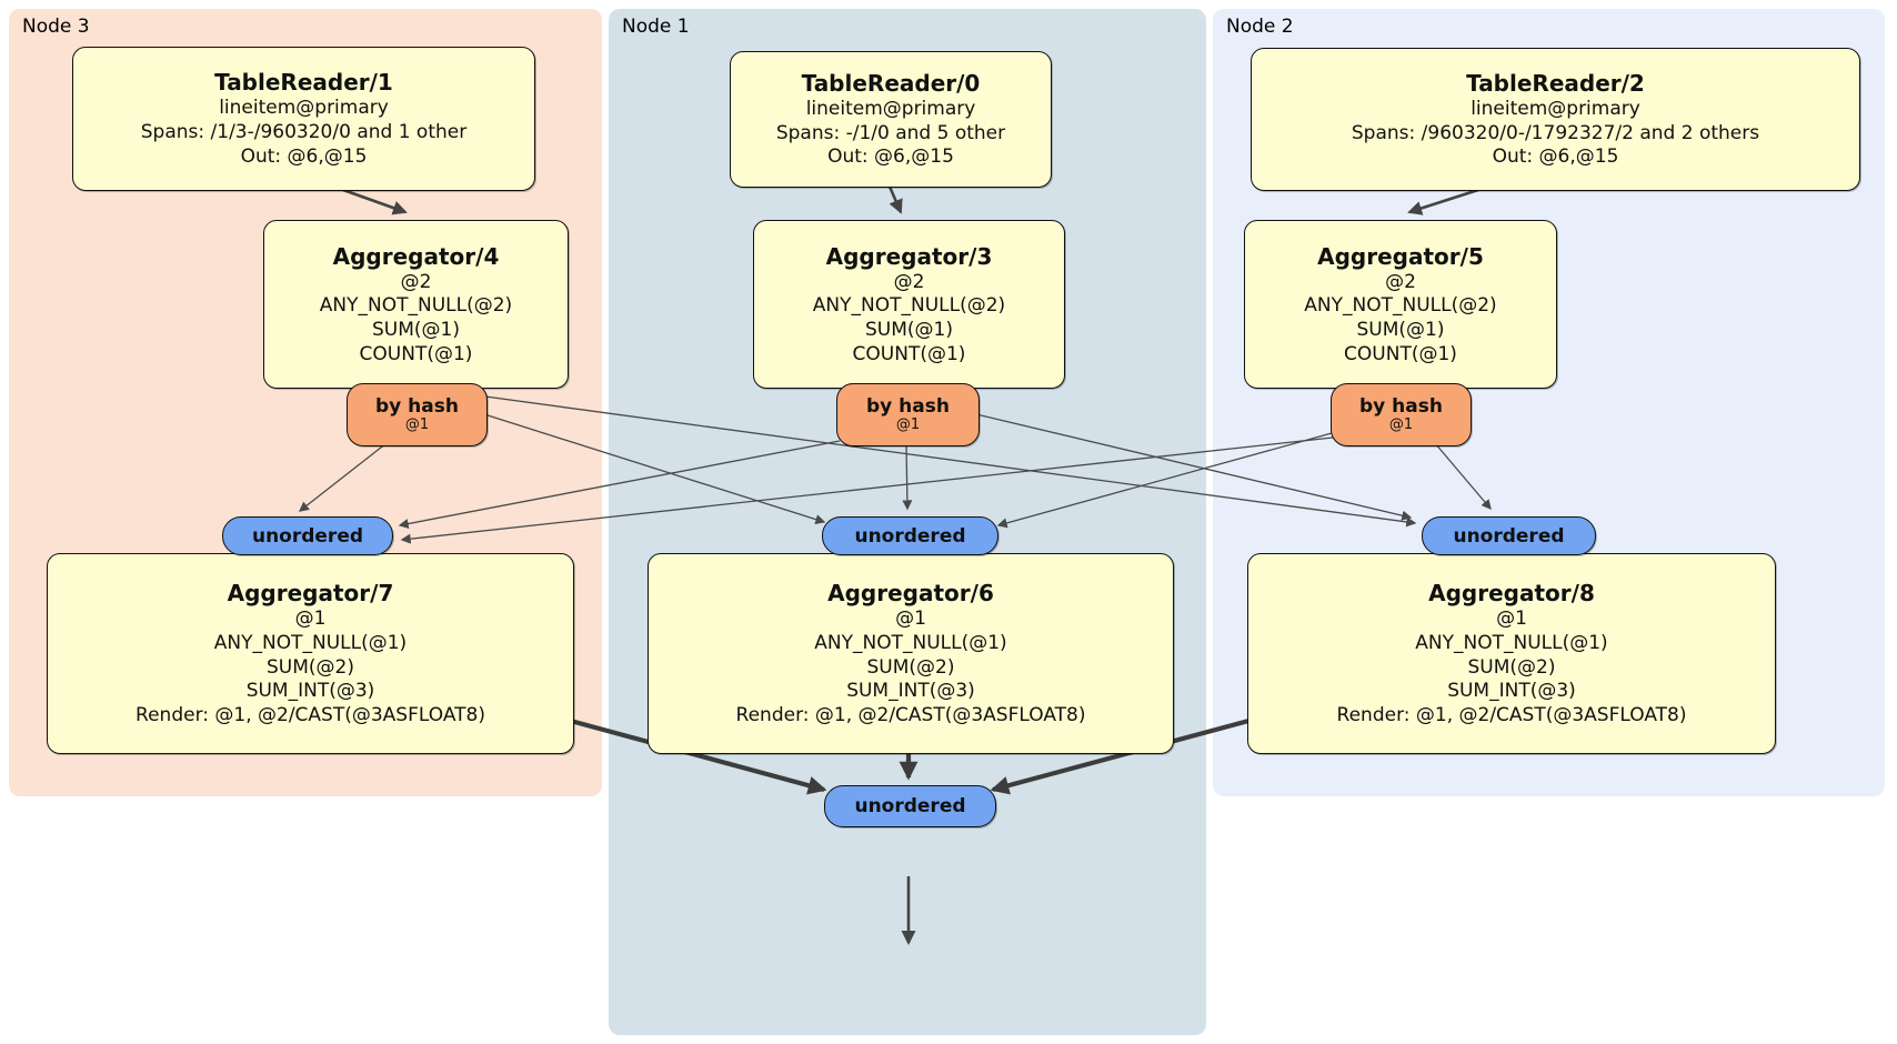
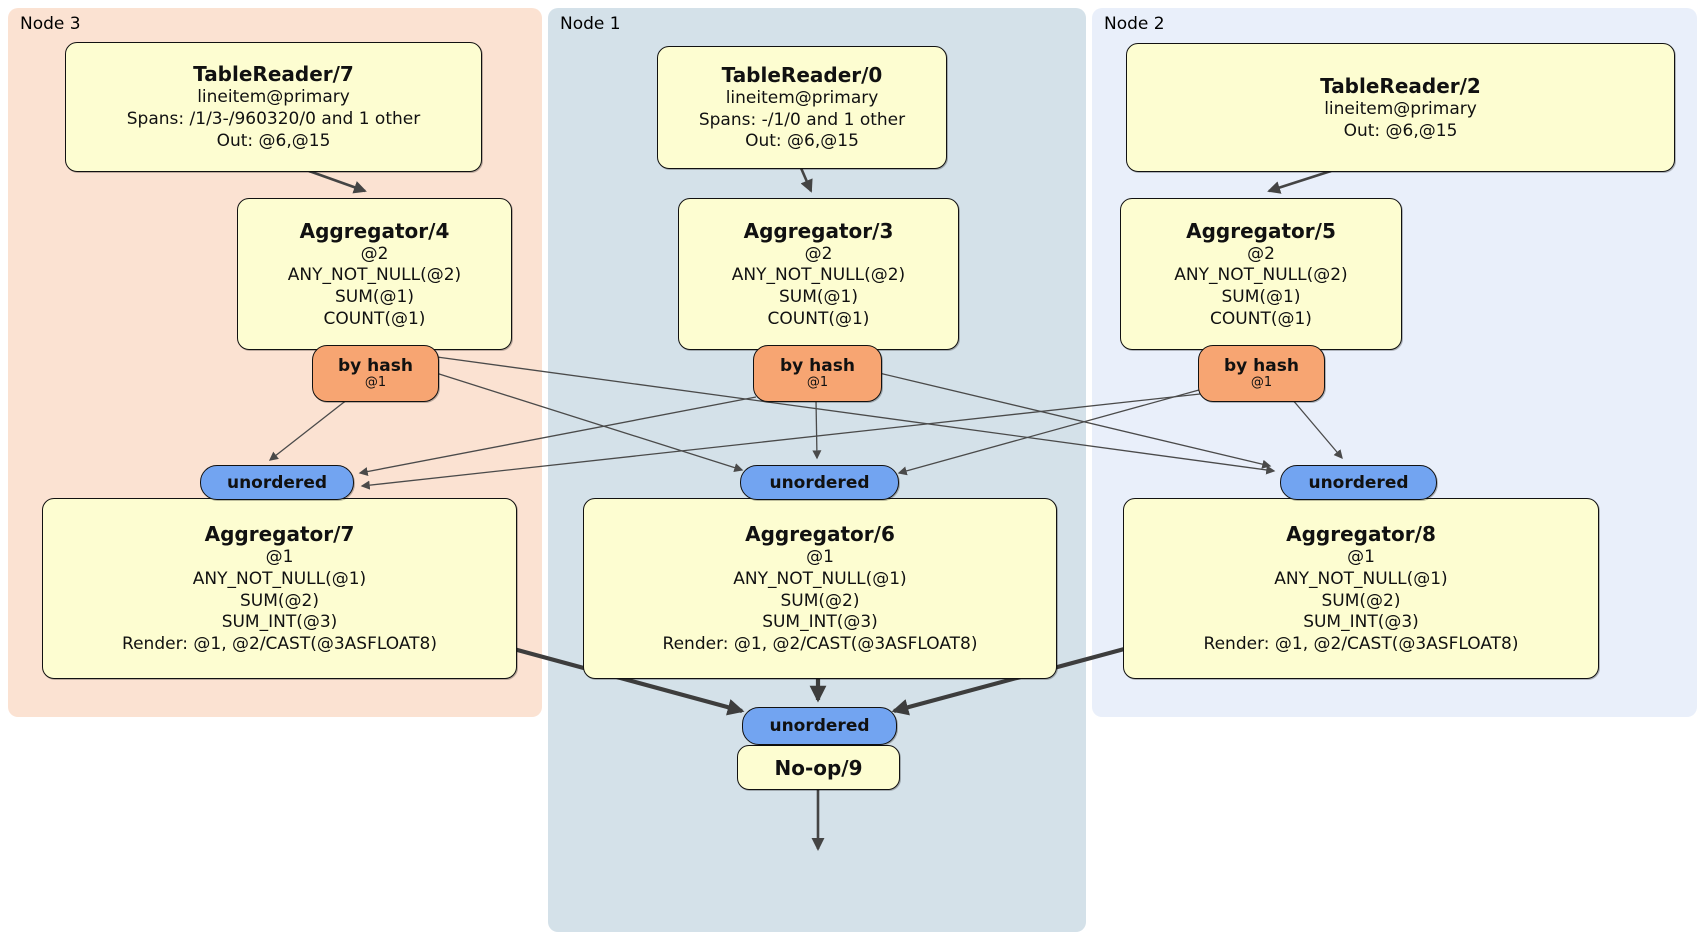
  Node 3
  Node 1
  Node 2
- TableReader/1
+ TableReader/7
  lineitem@primary
  Spans: /1/3-/960320/0 and 1 other
  Out: @6,@15
  TableReader/0
  lineitem@primary
- Spans: -/1/0 and 5 other
+ Spans: -/1/0 and 1 other
  Out: @6,@15
  TableReader/2
  lineitem@primary
- Spans: /960320/0-/1792327/2 and 2 others
  Out: @6,@15
  Aggregator/4
  @2
  ANY_NOT_NULL(@2)
  SUM(@1)
  COUNT(@1)
  Aggregator/3
  @2
  ANY_NOT_NULL(@2)
  SUM(@1)
  COUNT(@1)
  Aggregator/5
  @2
  ANY_NOT_NULL(@2)
  SUM(@1)
  COUNT(@1)
  by hash
  @1
  by hash
  @1
  by hash
  @1
  unordered
  unordered
  unordered
  Aggregator/7
  @1
  ANY_NOT_NULL(@1)
  SUM(@2)
  SUM_INT(@3)
  Render: @1, @2/CAST(@3ASFLOAT8)
  Aggregator/6
  @1
  ANY_NOT_NULL(@1)
  SUM(@2)
  SUM_INT(@3)
  Render: @1, @2/CAST(@3ASFLOAT8)
  Aggregator/8
  @1
  ANY_NOT_NULL(@1)
  SUM(@2)
  SUM_INT(@3)
  Render: @1, @2/CAST(@3ASFLOAT8)
  unordered
+ No-op/9
